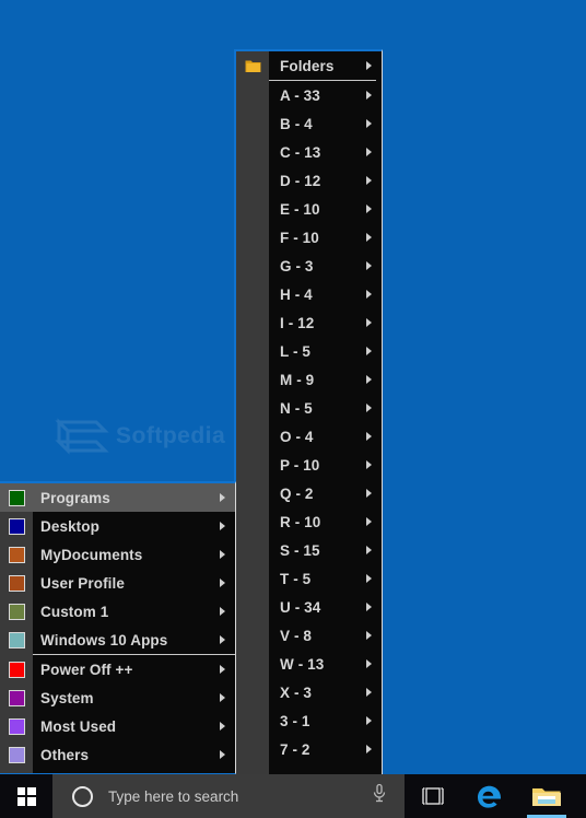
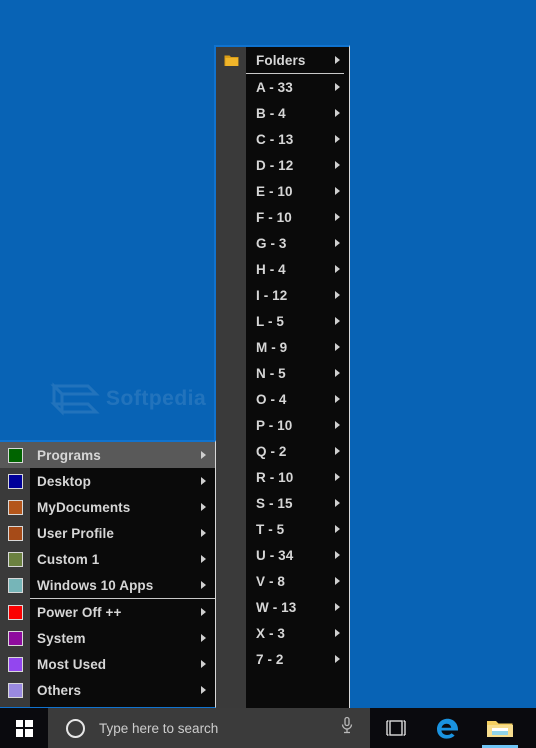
  Softpedia
  Folders
  A - 33
  B - 4
  C - 13
  D - 12
  E - 10
  F - 10
  G - 3
  H - 4
  I - 12
  L - 5
  M - 9
  N - 5
  O - 4
  P - 10
  Q - 2
  R - 10
  S - 15
  T - 5
  U - 34
  V - 8
  W - 13
  X - 3
- 3 - 1
  7 - 2
  Programs
  Desktop
  MyDocuments
  User Profile
  Custom 1
  Windows 10 Apps
  Power Off ++
  System
  Most Used
  Others
  Type here to search
